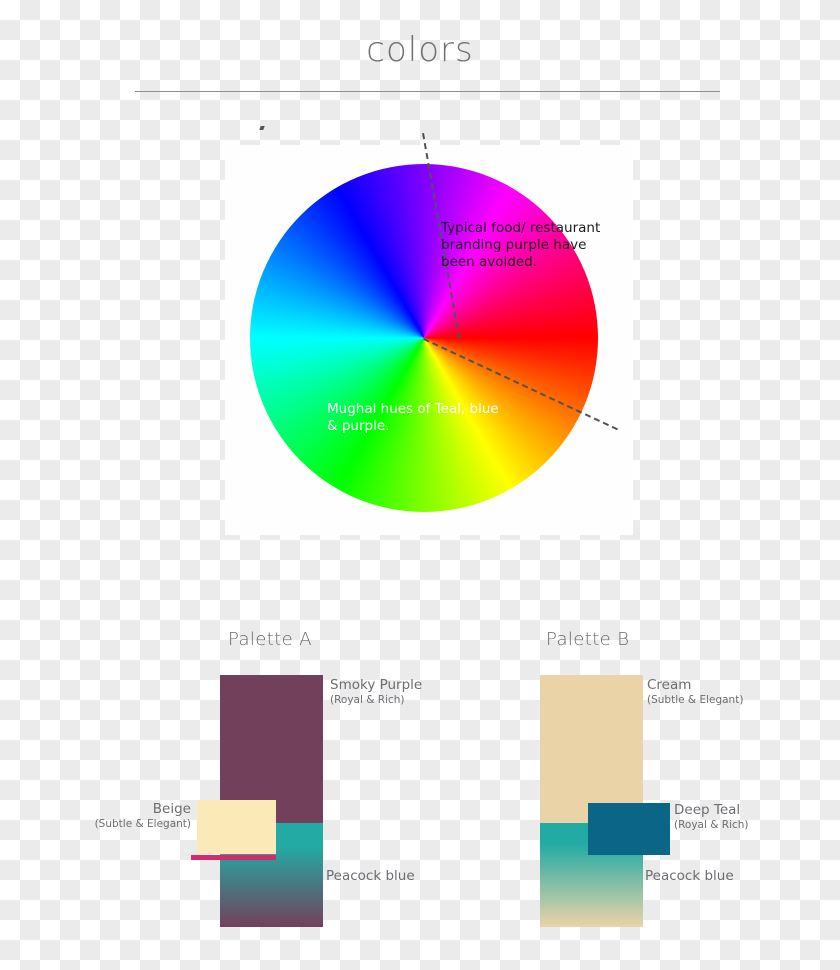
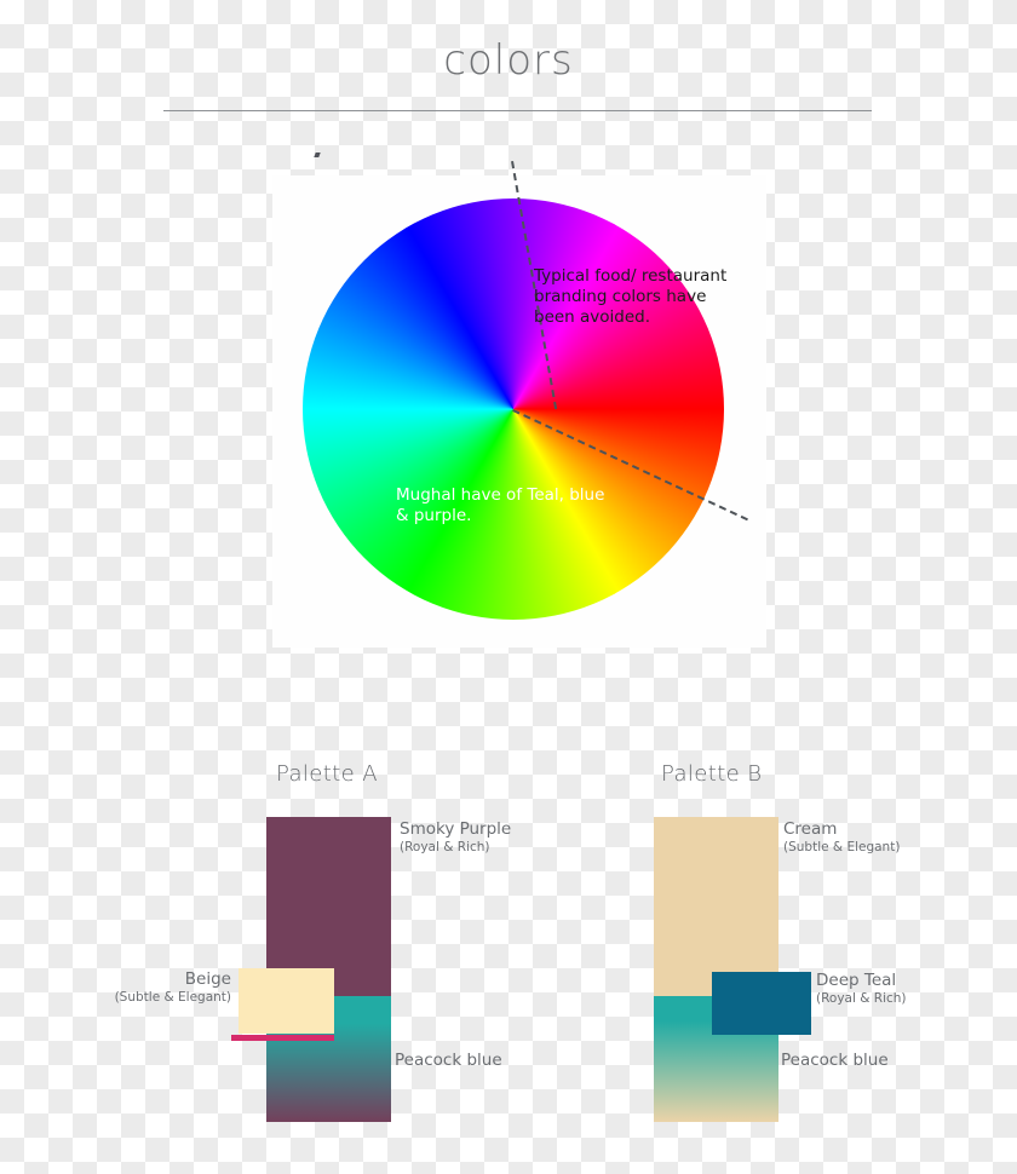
  colors
- Typical food/ restaurant branding purple have been avoided.
+ Typical food/ restaurant branding colors have been avoided.
- Mughal hues of Teal, blue & purple.
+ Mughal have of Teal, blue & purple.
  Palette A
  Palette B
  Smoky Purple
  (Royal & Rich)
  Peacock blue
  Beige
  (Subtle & Elegant)
  Cream
  (Subtle & Elegant)
  Deep Teal
  (Royal & Rich)
  Peacock blue
